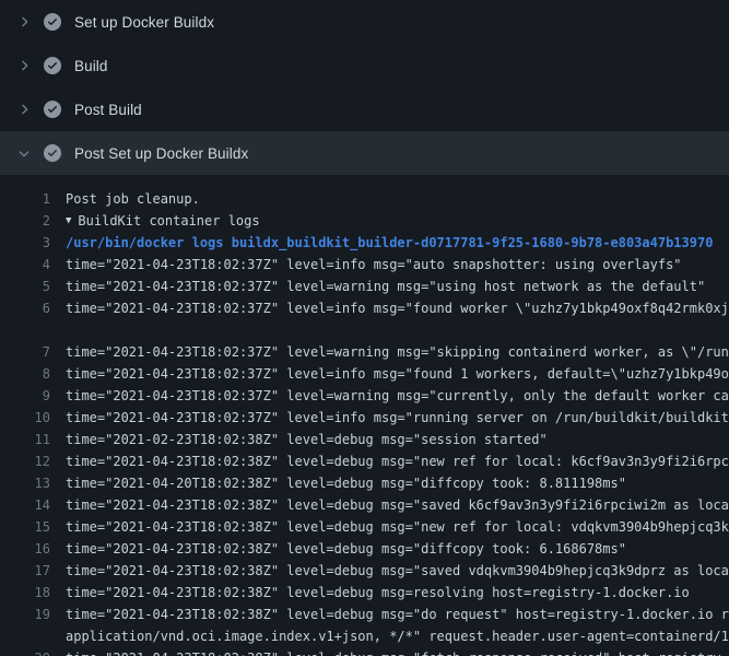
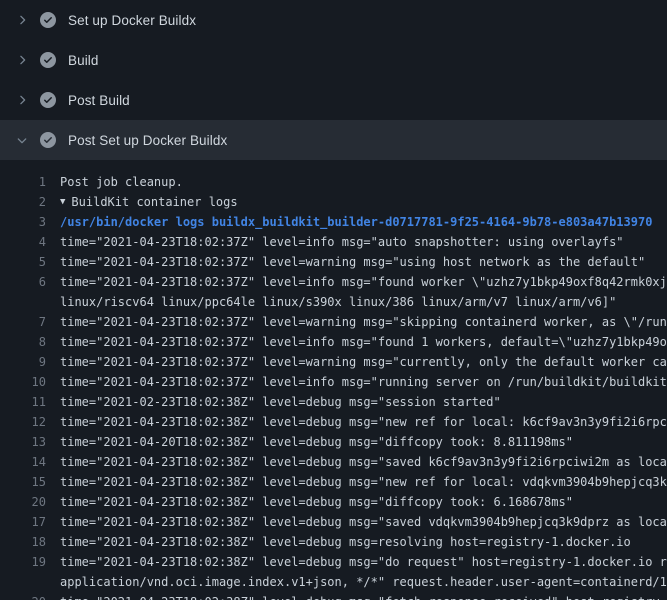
  Set up Docker Buildx
  Build
  Post Build
  Post Set up Docker Buildx
  1
  Post job cleanup.
  2
  ▼
  BuildKit container logs
  3
- /usr/bin/docker logs buildx_buildkit_builder-d0717781-9f25-1680-9b78-e803a47b13970
+ /usr/bin/docker logs buildx_buildkit_builder-d0717781-9f25-4164-9b78-e803a47b13970
  4
  time="2021-04-23T18:02:37Z" level=info msg="auto snapshotter: using overlayfs"
  5
  time="2021-04-23T18:02:37Z" level=warning msg="using host network as the default"
  6
  time="2021-04-23T18:02:37Z" level=info msg="found worker \"uzhz7y1bkp49oxf8q42rmk0xj
+ linux/riscv64 linux/ppc64le linux/s390x linux/386 linux/arm/v7 linux/arm/v6]"
  7
  time="2021-04-23T18:02:37Z" level=warning msg="skipping containerd worker, as \"/run
  8
  time="2021-04-23T18:02:37Z" level=info msg="found 1 workers, default=\"uzhz7y1bkp49o
  9
  time="2021-04-23T18:02:37Z" level=warning msg="currently, only the default worker ca
  10
  time="2021-04-23T18:02:37Z" level=info msg="running server on /run/buildkit/buildkit
  11
  time="2021-02-23T18:02:38Z" level=debug msg="session started"
  12
  time="2021-04-23T18:02:38Z" level=debug msg="new ref for local: k6cf9av3n3y9fi2i6rpc
  13
  time="2021-04-20T18:02:38Z" level=debug msg="diffcopy took: 8.811198ms"
  14
  time="2021-04-23T18:02:38Z" level=debug msg="saved k6cf9av3n3y9fi2i6rpciwi2m as loca
  15
  time="2021-04-23T18:02:38Z" level=debug msg="new ref for local: vdqkvm3904b9hepjcq3k
- 16
+ 20
  time="2021-04-23T18:02:38Z" level=debug msg="diffcopy took: 6.168678ms"
  17
  time="2021-04-23T18:02:38Z" level=debug msg="saved vdqkvm3904b9hepjcq3k9dprz as loca
  18
  time="2021-04-23T18:02:38Z" level=debug msg=resolving host=registry-1.docker.io
  19
  time="2021-04-23T18:02:38Z" level=debug msg="do request" host=registry-1.docker.io r
  application/vnd.oci.image.index.v1+json, */*" request.header.user-agent=containerd/1
